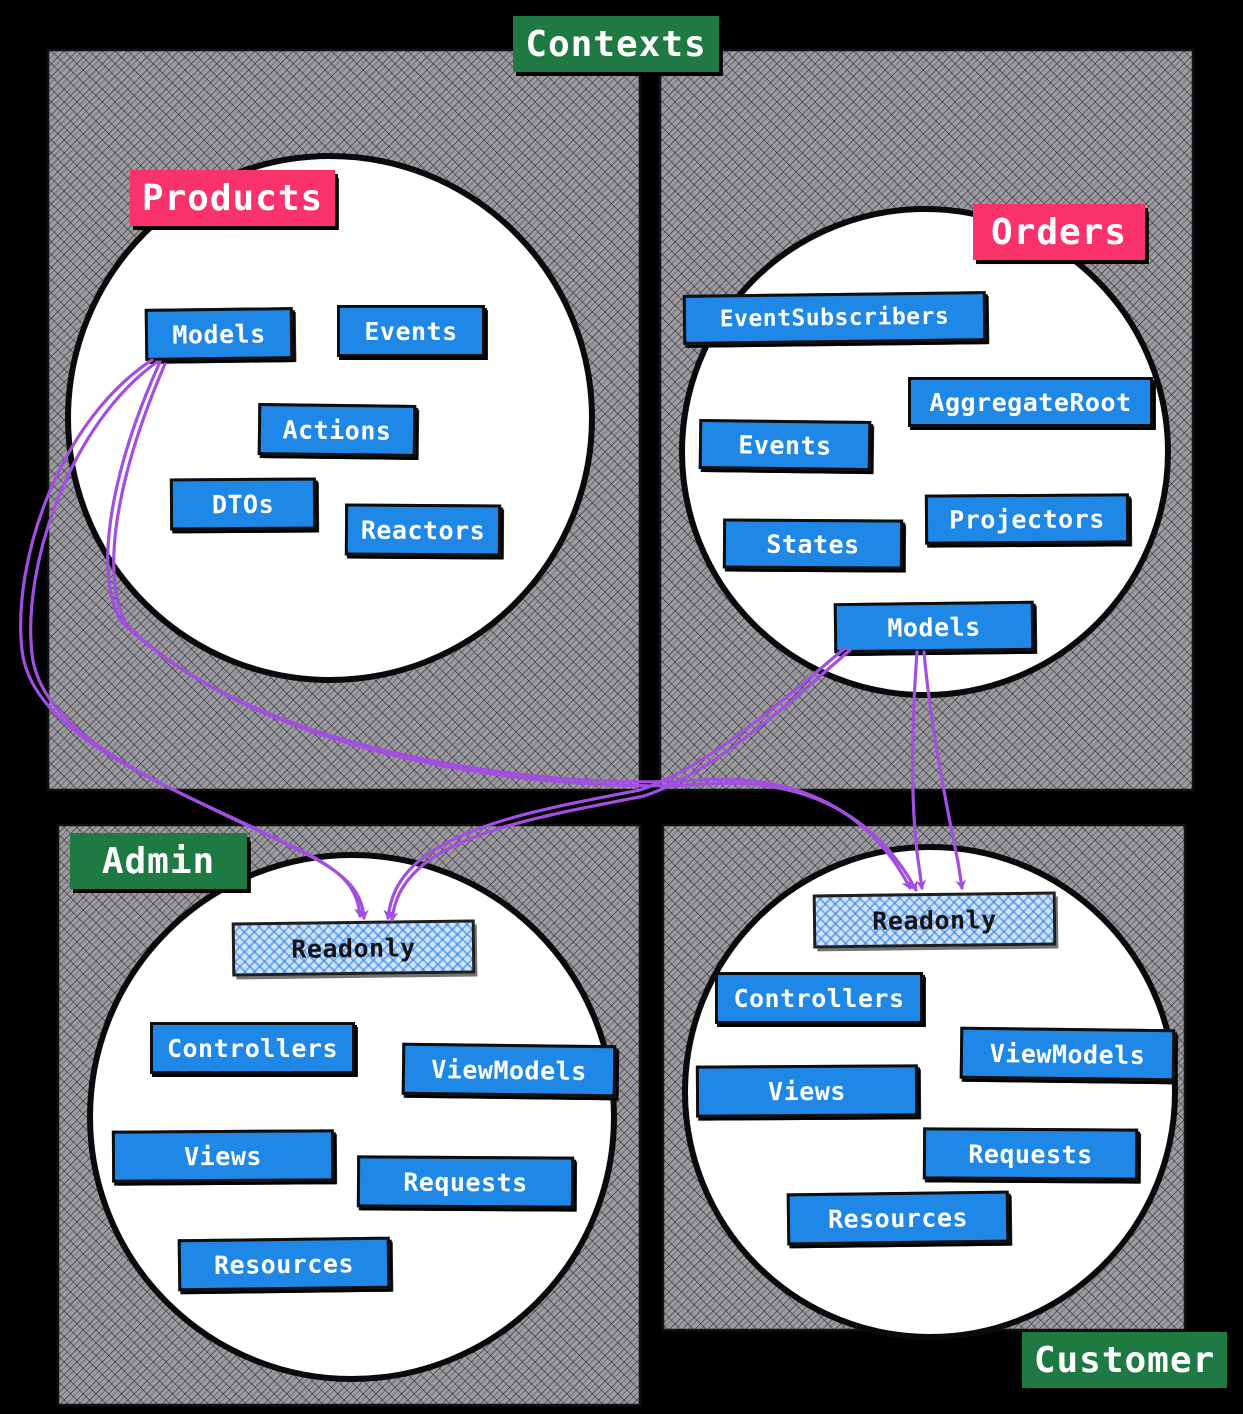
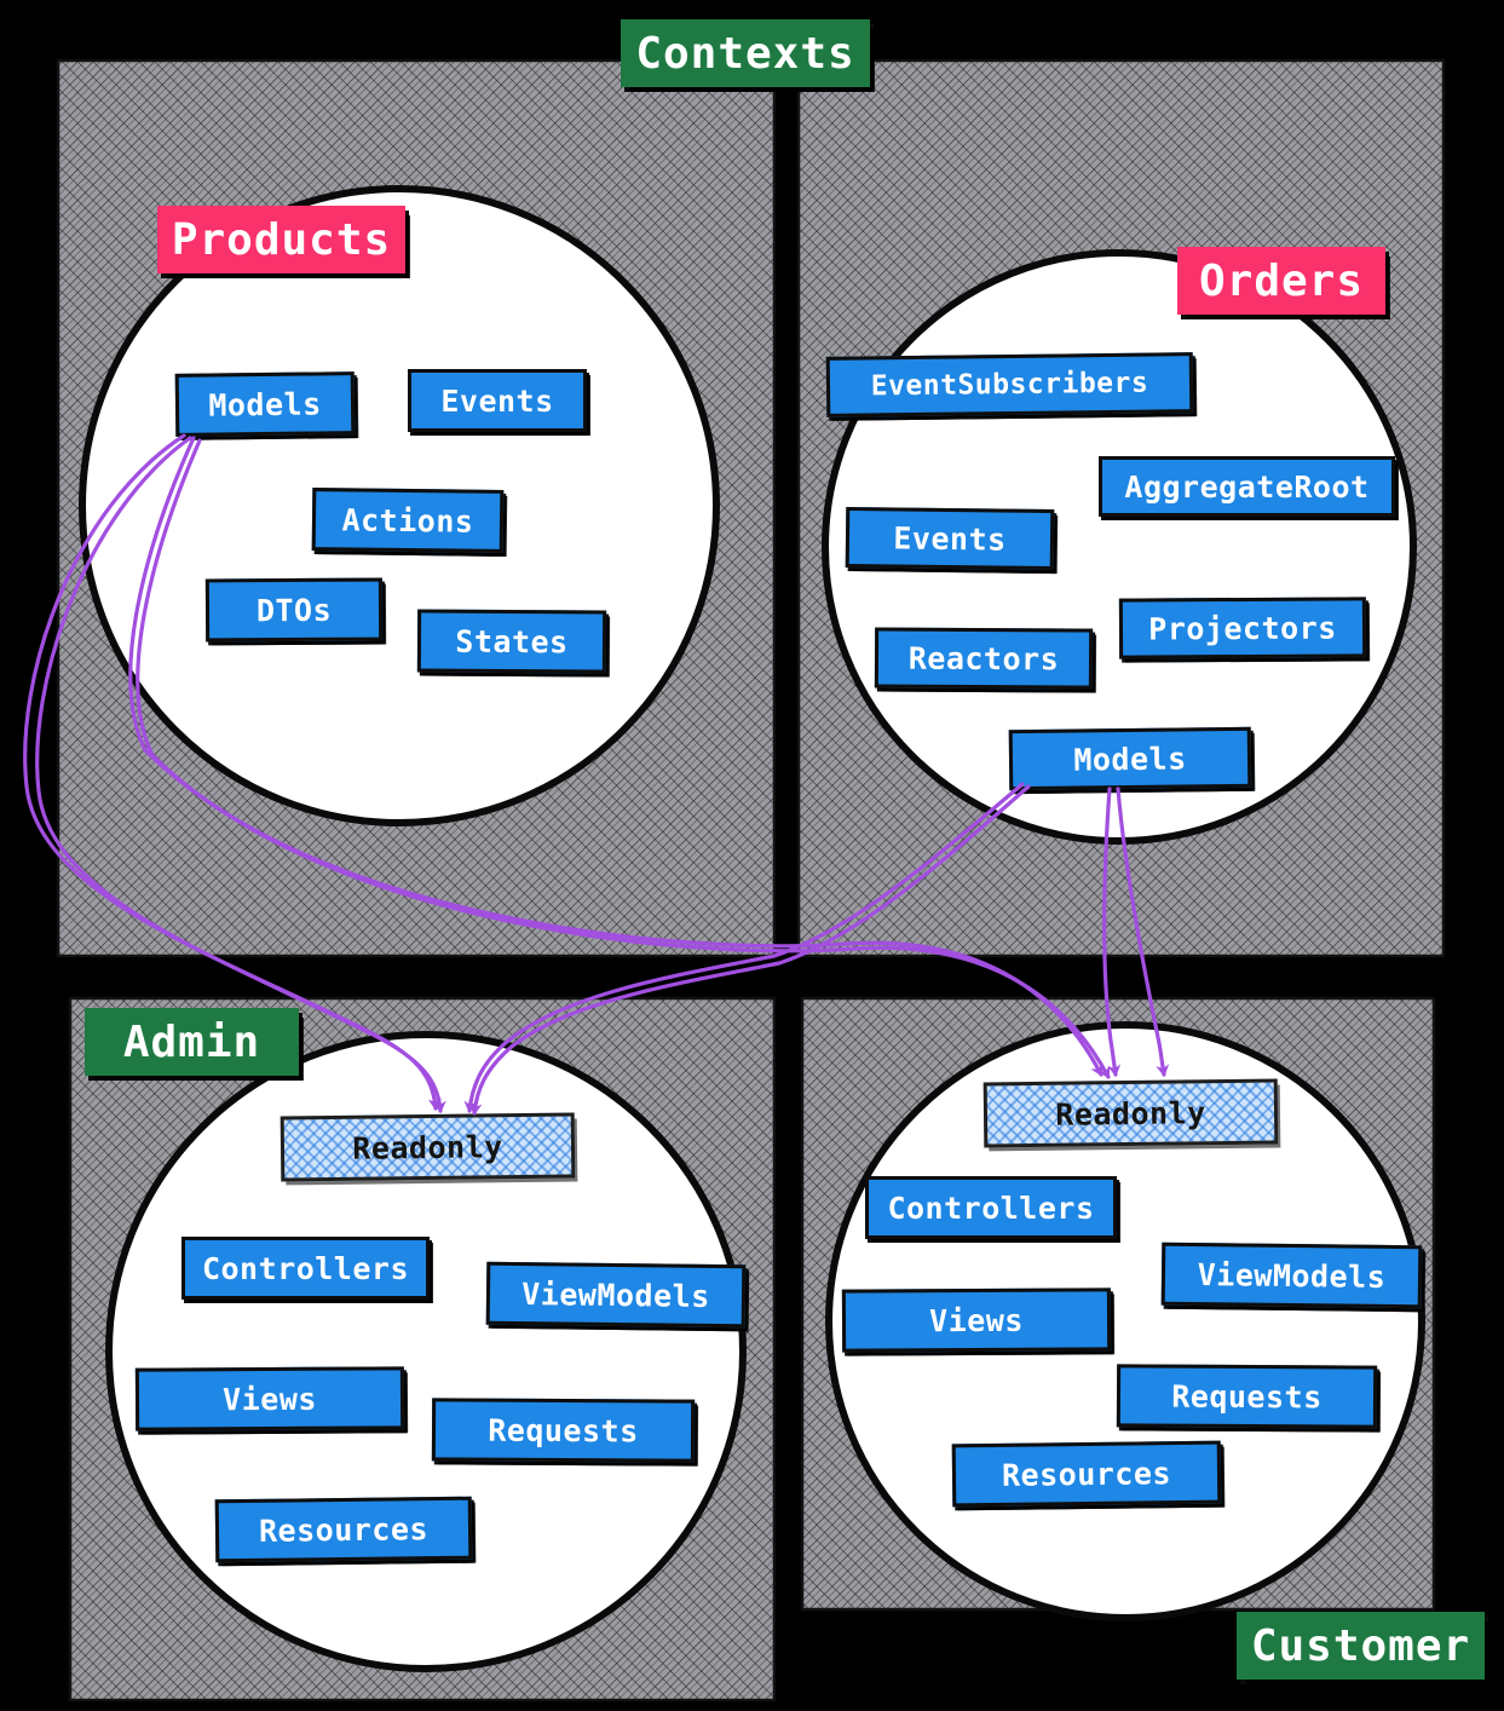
  Models
  Events
  Actions
  DTOs
- Reactors
+ States
  EventSubscribers
  AggregateRoot
  Events
  Projectors
- States
+ Reactors
  Models
  Readonly
  Controllers
  ViewModels
  Views
  Requests
  Resources
  Readonly
  Controllers
  ViewModels
  Views
  Requests
  Resources
  Products
  Orders
  Admin
  Customer
  Contexts
